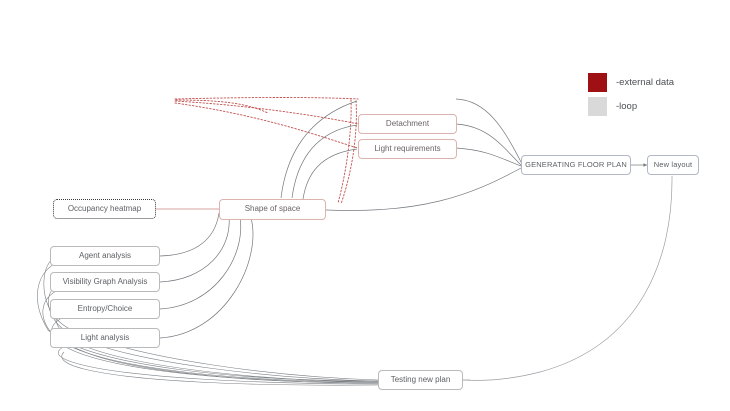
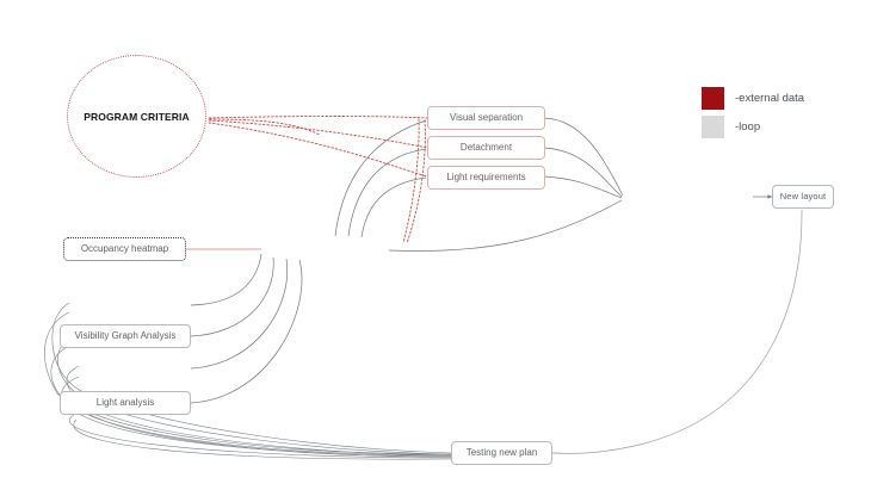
+ PROGRAM CRITERIA
+ Visual separation
  Detachment
  Light requirements
  Occupancy heatmap
- Shape of space
- Agent analysis
  Visibility Graph Analysis
- Entropy/Choice
  Light analysis
- GENERATING FLOOR PLAN
  New layout
  Testing new plan
  -external data
  -loop
